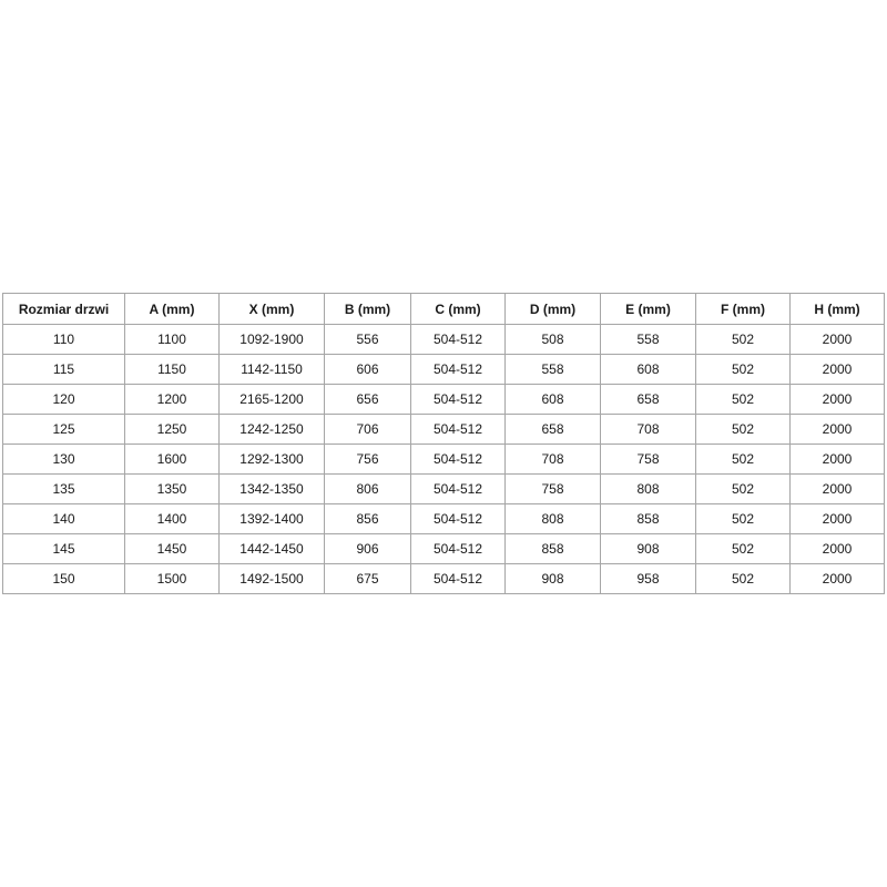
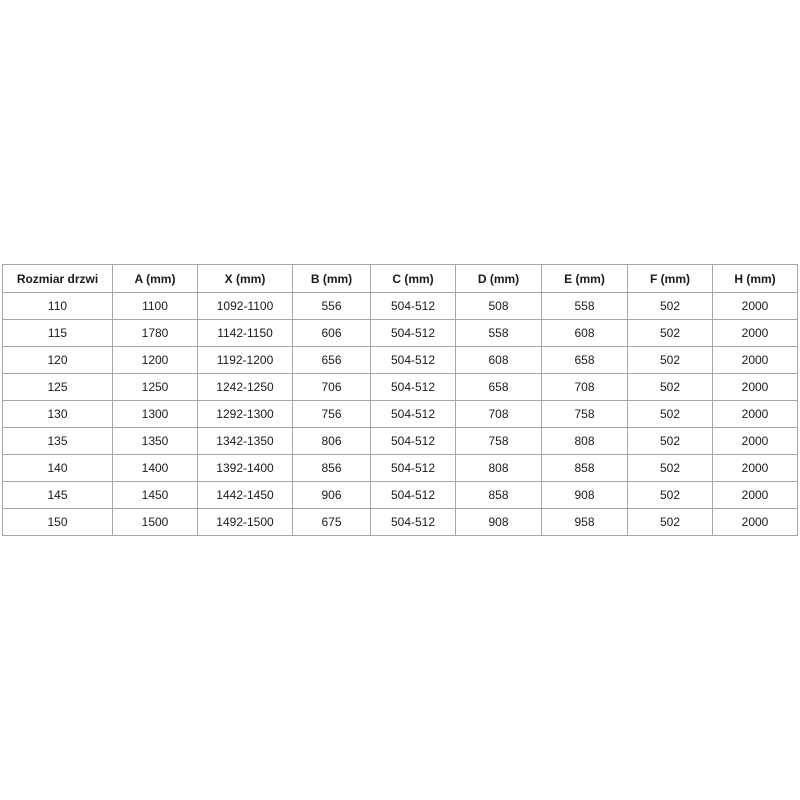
  Rozmiar drzwi	A (mm)	X (mm)	B (mm)	C (mm)	D (mm)	E (mm)	F (mm)	H (mm)
- 110	1100	1092-1900	556	504-512	508	558	502	2000
+ 110	1100	1092-1100	556	504-512	508	558	502	2000
- 115	1150	1142-1150	606	504-512	558	608	502	2000
+ 115	1780	1142-1150	606	504-512	558	608	502	2000
- 120	1200	2165-1200	656	504-512	608	658	502	2000
+ 120	1200	1192-1200	656	504-512	608	658	502	2000
  125	1250	1242-1250	706	504-512	658	708	502	2000
- 130	1600	1292-1300	756	504-512	708	758	502	2000
+ 130	1300	1292-1300	756	504-512	708	758	502	2000
  135	1350	1342-1350	806	504-512	758	808	502	2000
  140	1400	1392-1400	856	504-512	808	858	502	2000
  145	1450	1442-1450	906	504-512	858	908	502	2000
  150	1500	1492-1500	675	504-512	908	958	502	2000
